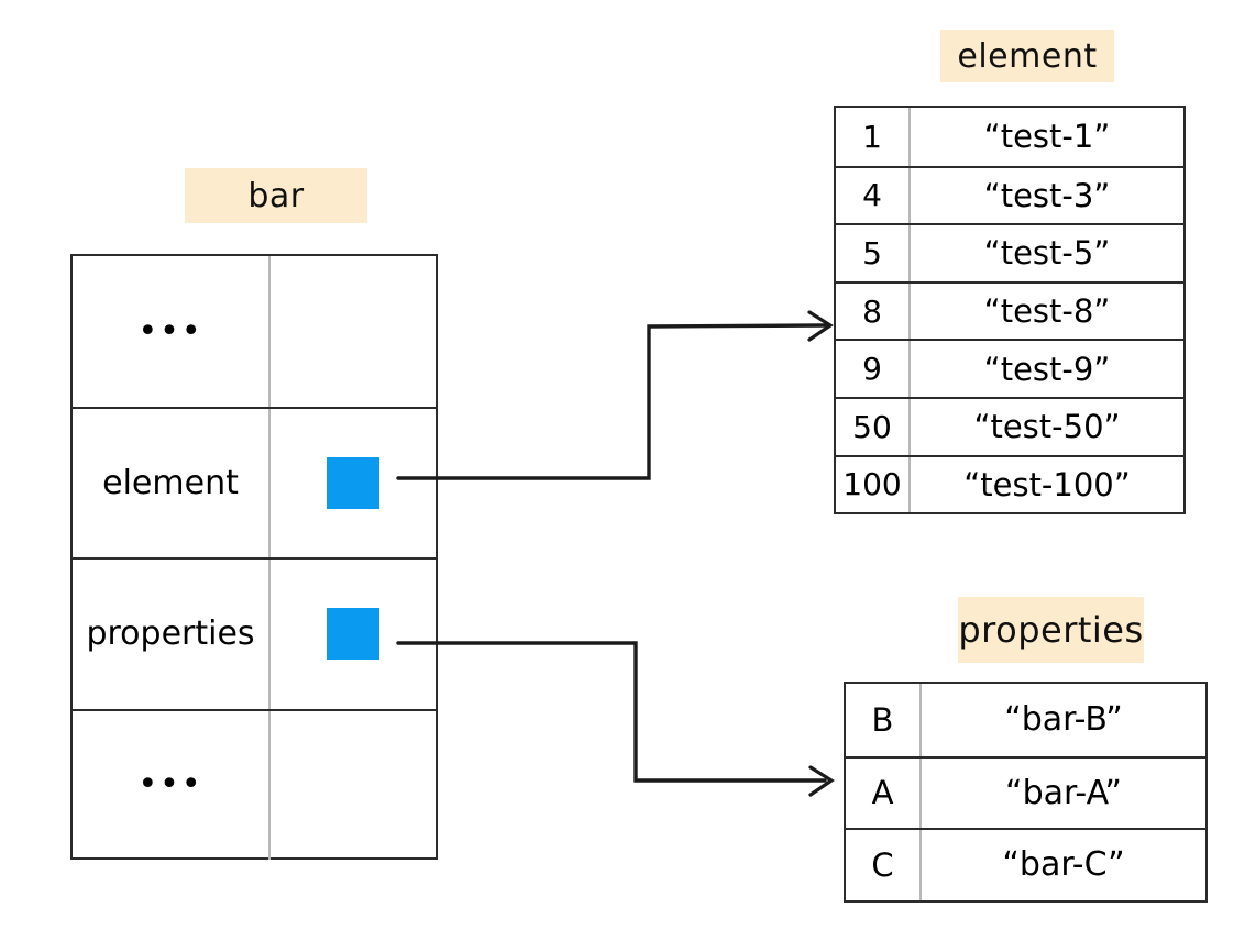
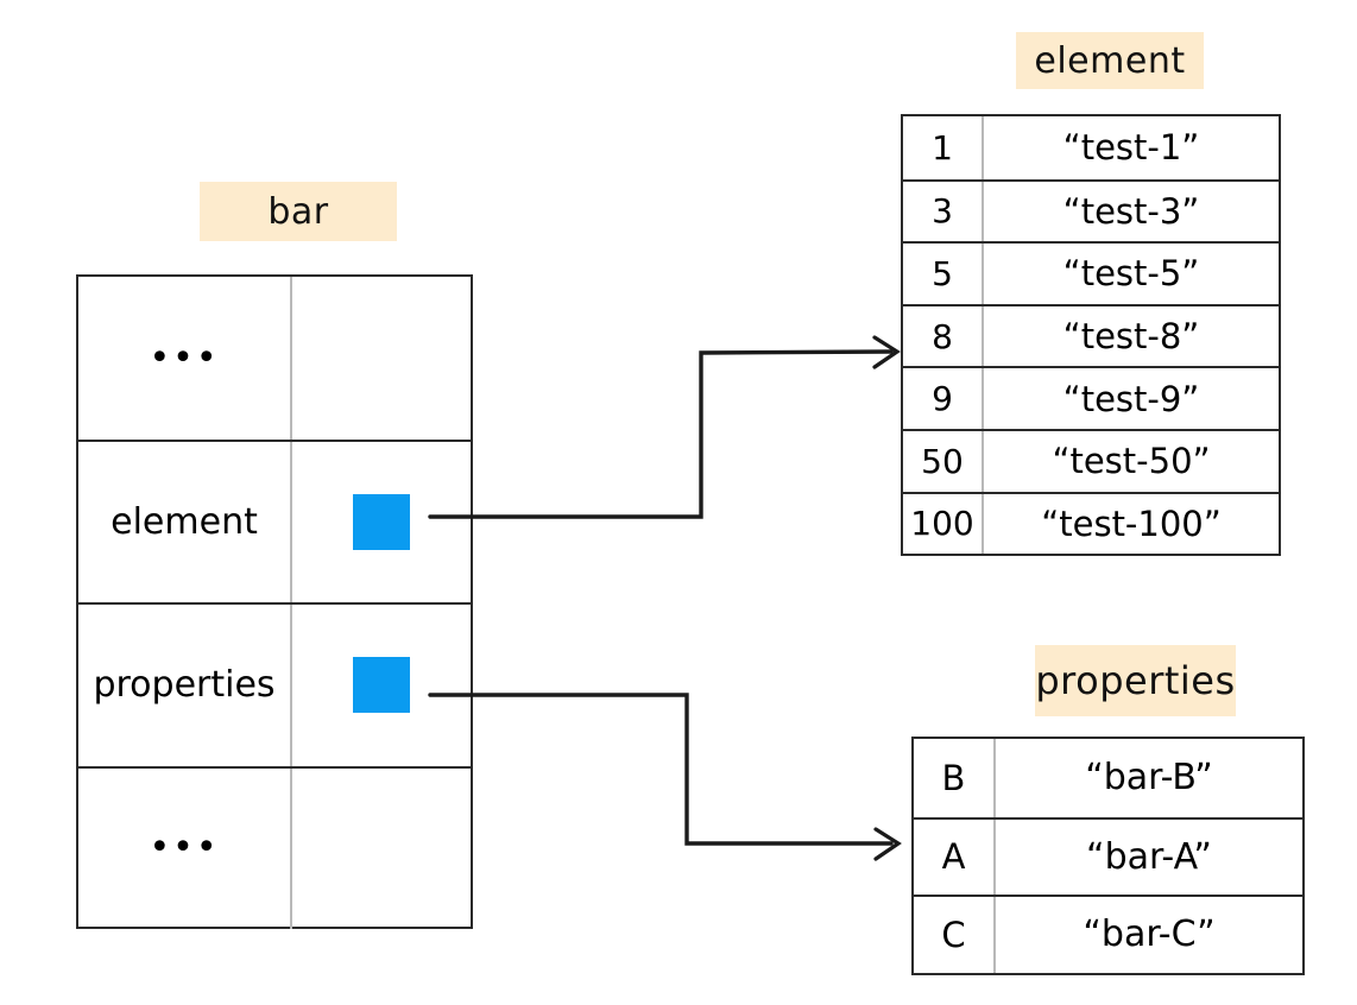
  bar
  element
  properties
  •••
  element
  properties
  •••
  1
  “test-1”
- 4
+ 3
  “test-3”
  5
  “test-5”
  8
  “test-8”
  9
  “test-9”
  50
  “test-50”
  100
  “test-100”
  B
  “bar-B”
  A
  “bar-A”
  C
  “bar-C”
